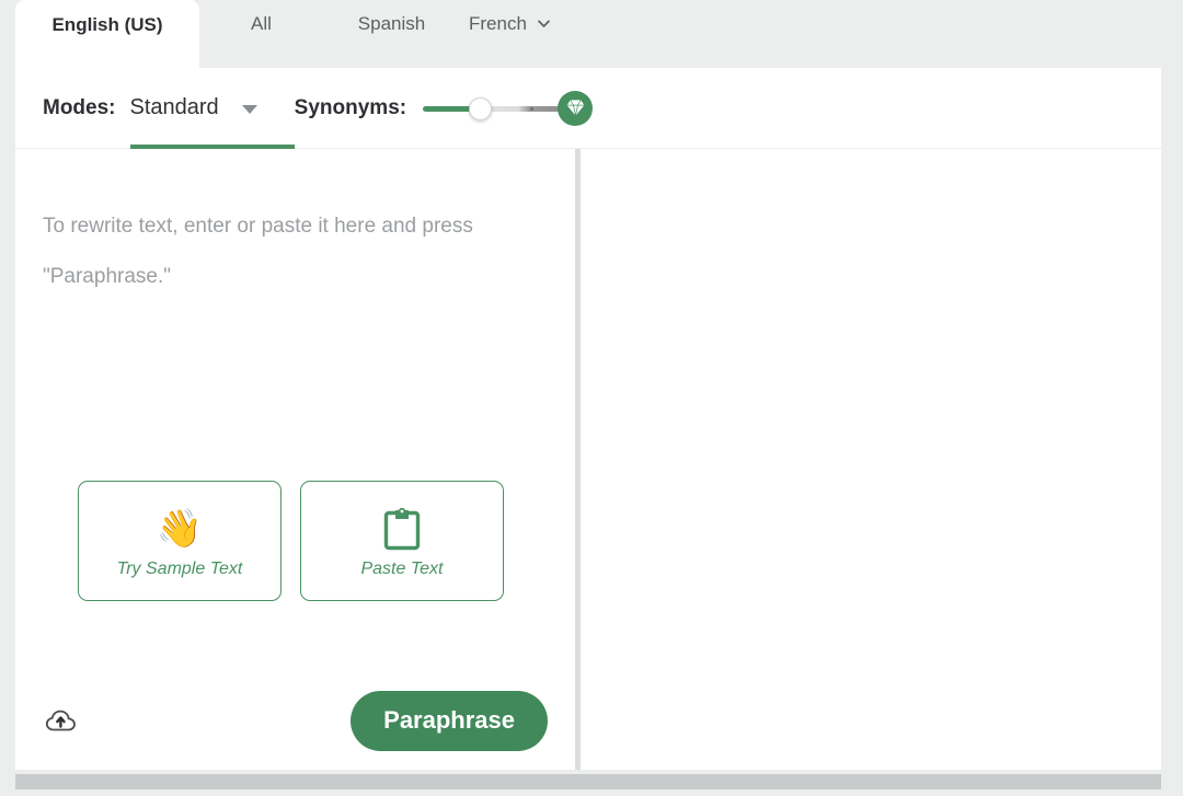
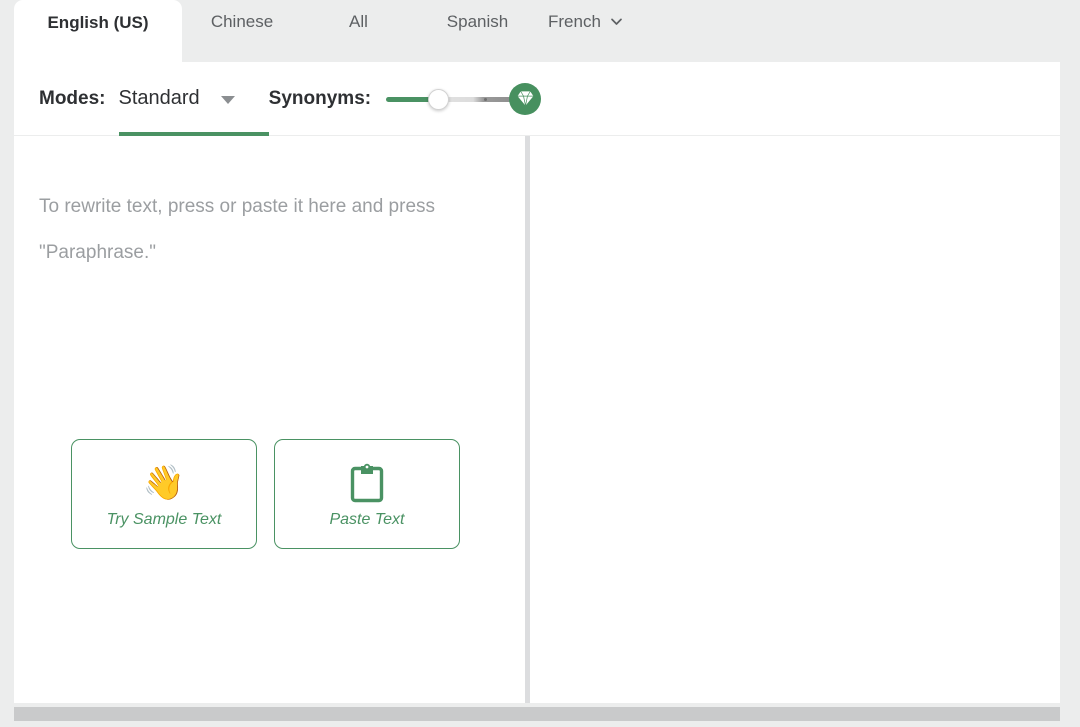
  English (US)
+ Chinese
  All
  Spanish
  French
  Modes:
  Standard
  Synonyms:
- To rewrite text, enter or paste it here and press "Paraphrase."
+ To rewrite text, press or paste it here and press "Paraphrase."
  👋
  Try Sample Text
  Paste Text
- Paraphrase
